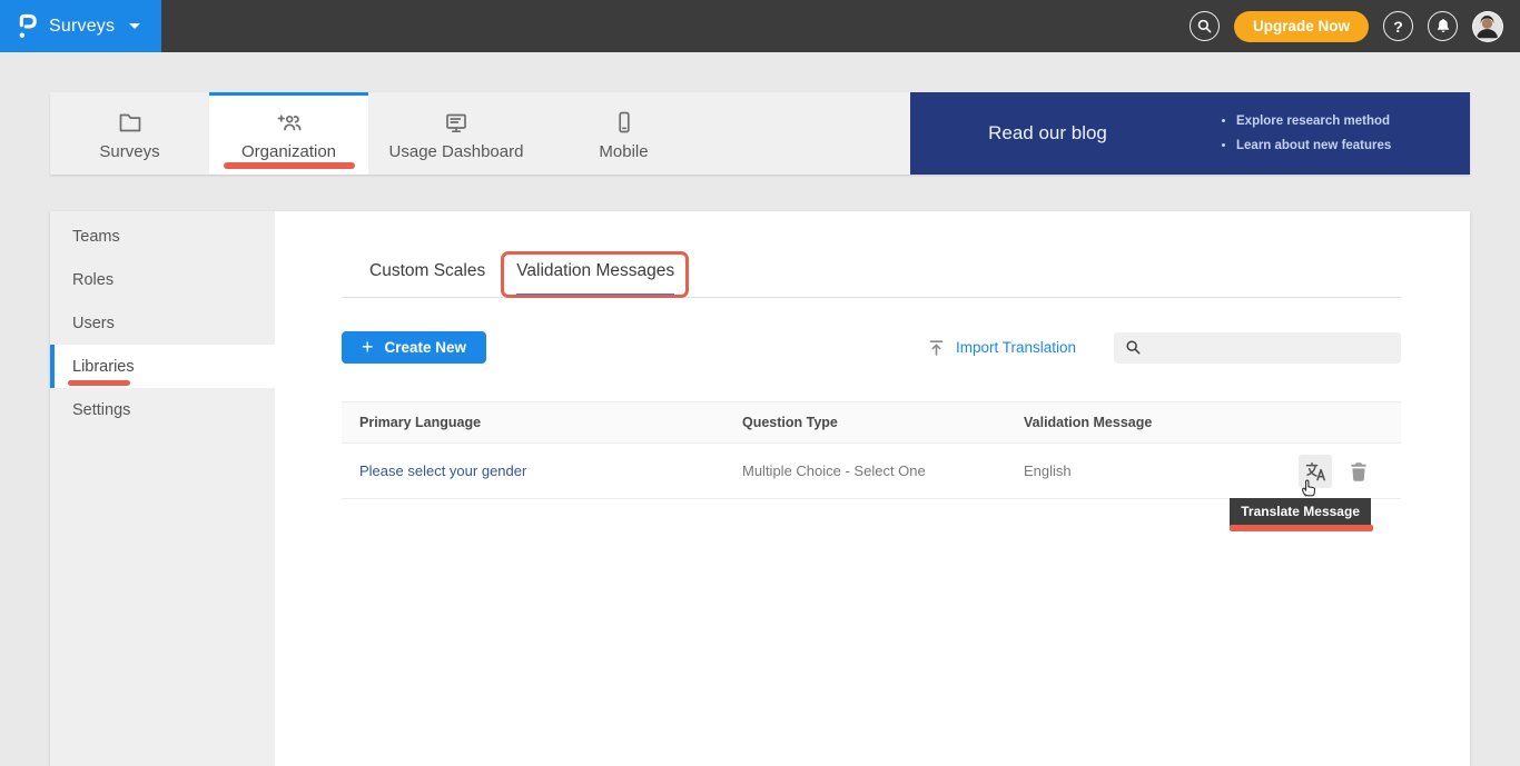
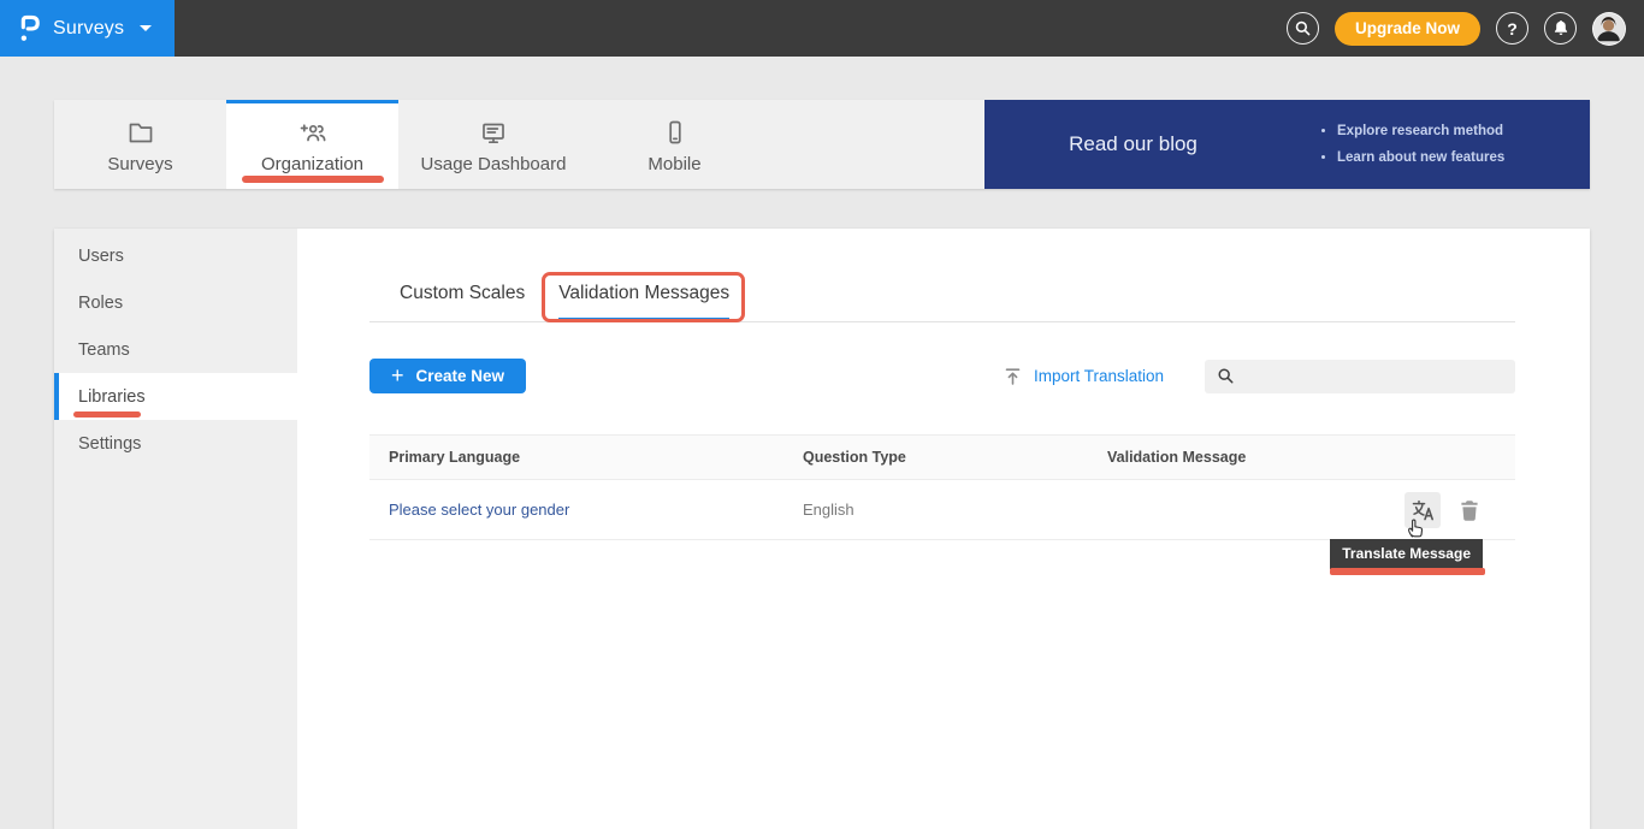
  Surveys
  Upgrade Now
  ?
  Surveys
  Organization
  Usage Dashboard
  Mobile
  Read our blog
  Explore research method
  Learn about new features
- Teams
+ Users
  Roles
- Users
+ Teams
  Libraries
  Settings
  Custom Scales
  Validation Messages
  +
  Create New
  Import Translation
  Primary Language
  Question Type
  Validation Message
  Please select your gender
- Multiple Choice - Select One
  English
  Translate Message
